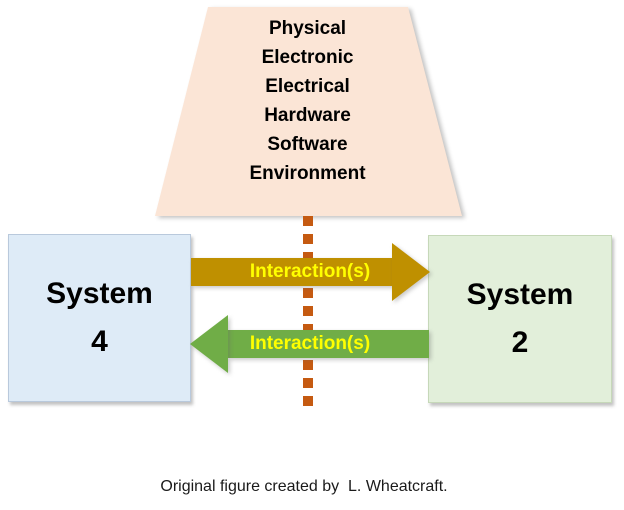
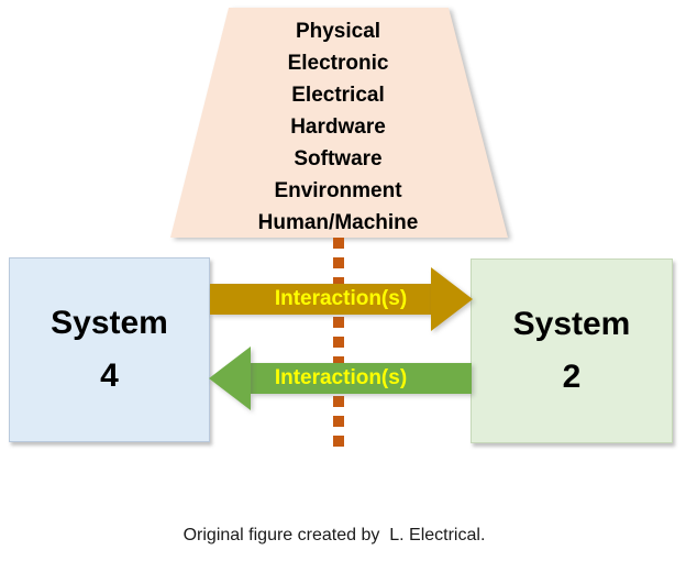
  Physical
  Electronic
  Electrical
  Hardware
  Software
  Environment
+ Human/Machine
  System
  4
  System
  2
  Interaction(s)
  Interaction(s)
- Original figure created by L. Wheatcraft.
+ Original figure created by L. Electrical.
